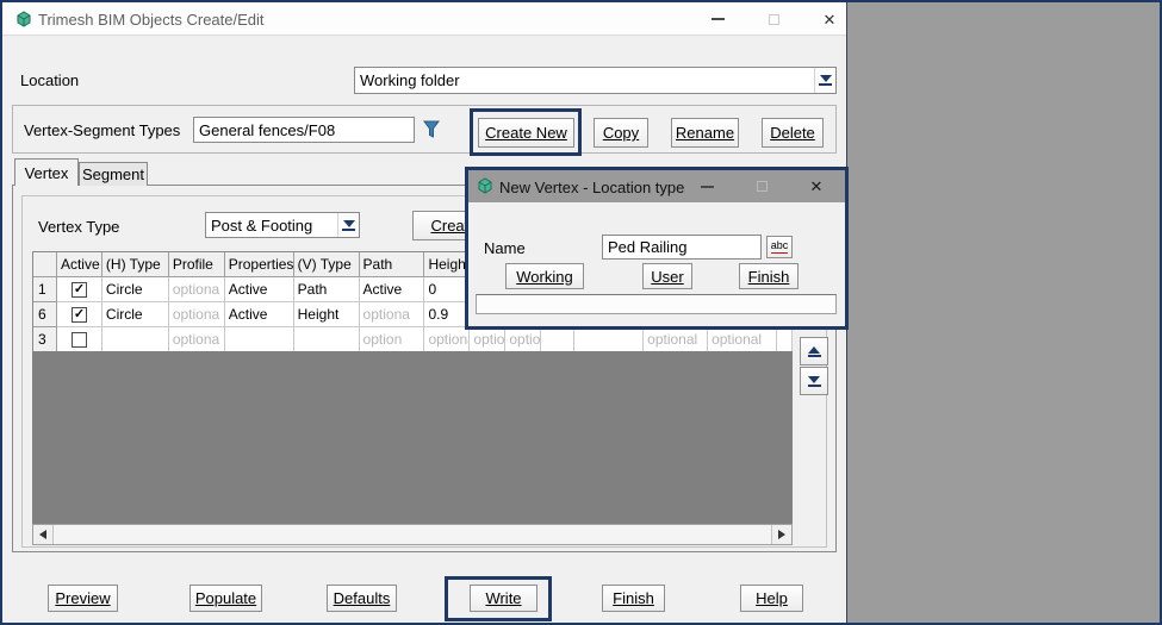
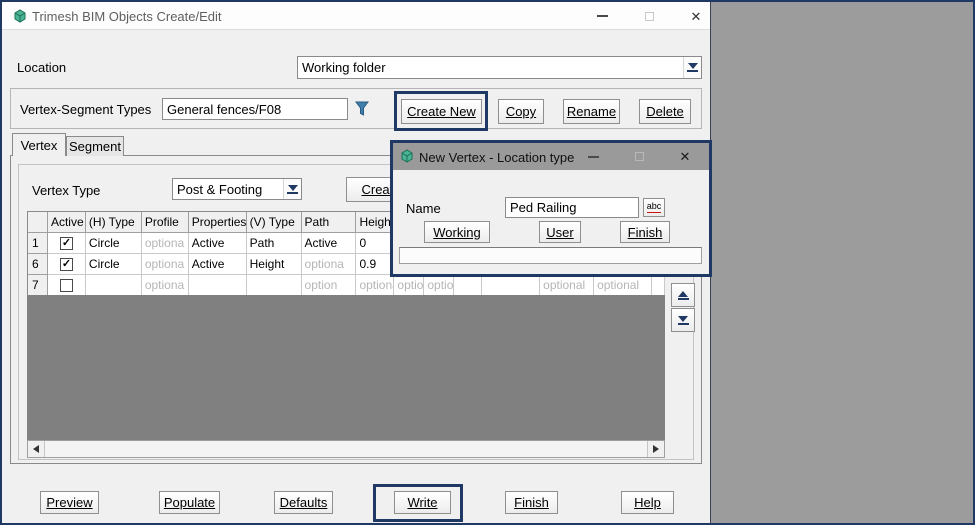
  Trimesh BIM Objects Create/Edit
  ✕
  Location
  Working folder
  Vertex-Segment Types
  General fences/F08
  Create New
  Copy
  Rename
  Delete
  Vertex
  Segment
  Vertex Type
  Post & Footing
  Active
  (H) Type
  Profile
  Properties
  (V) Type
  Path
  Heigh
  1
  ✓
  Circle
  optiona
  Active
  Path
  Active
  0
  6
  ✓
  Circle
  optiona
  Active
  Height
  optiona
  0.9
- 3
+ 7
  optiona
  option
  option
  optio
  optio
  optional
  optional
  Preview
  Populate
  Defaults
  Write
  Finish
  Help
  New Vertex - Location type
  ✕
  Name
  Ped Railing
  abc
  Working
  User
  Finish
